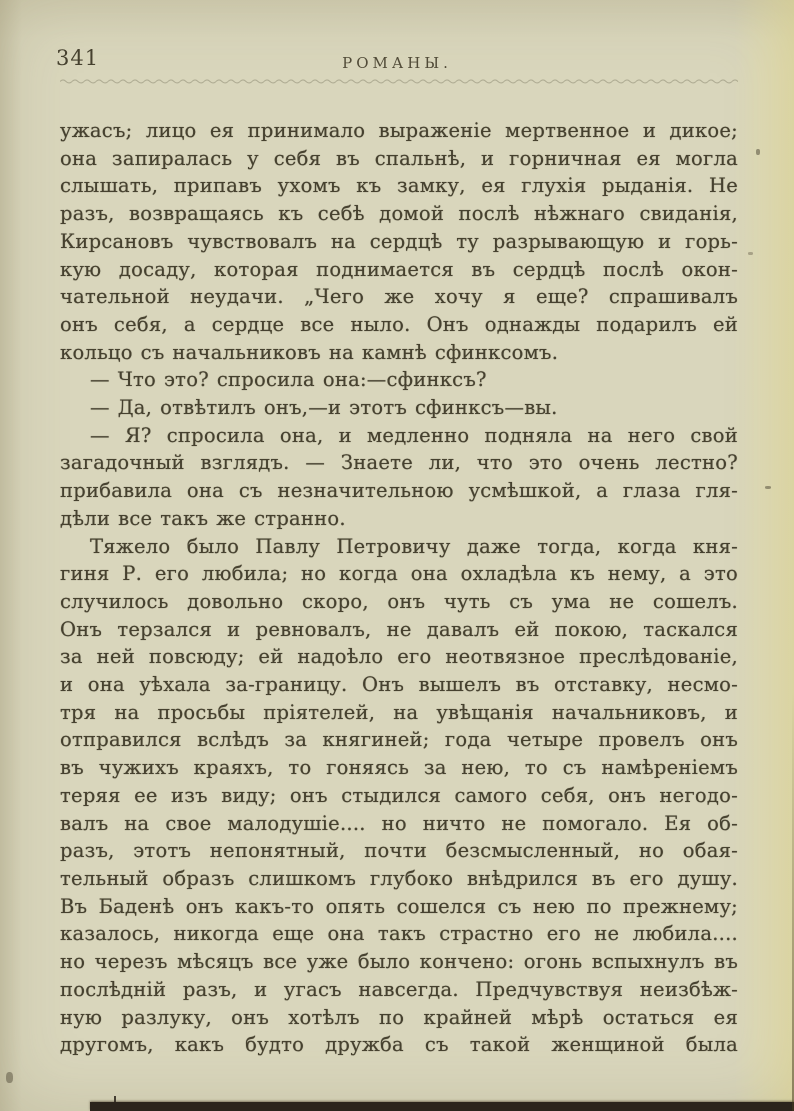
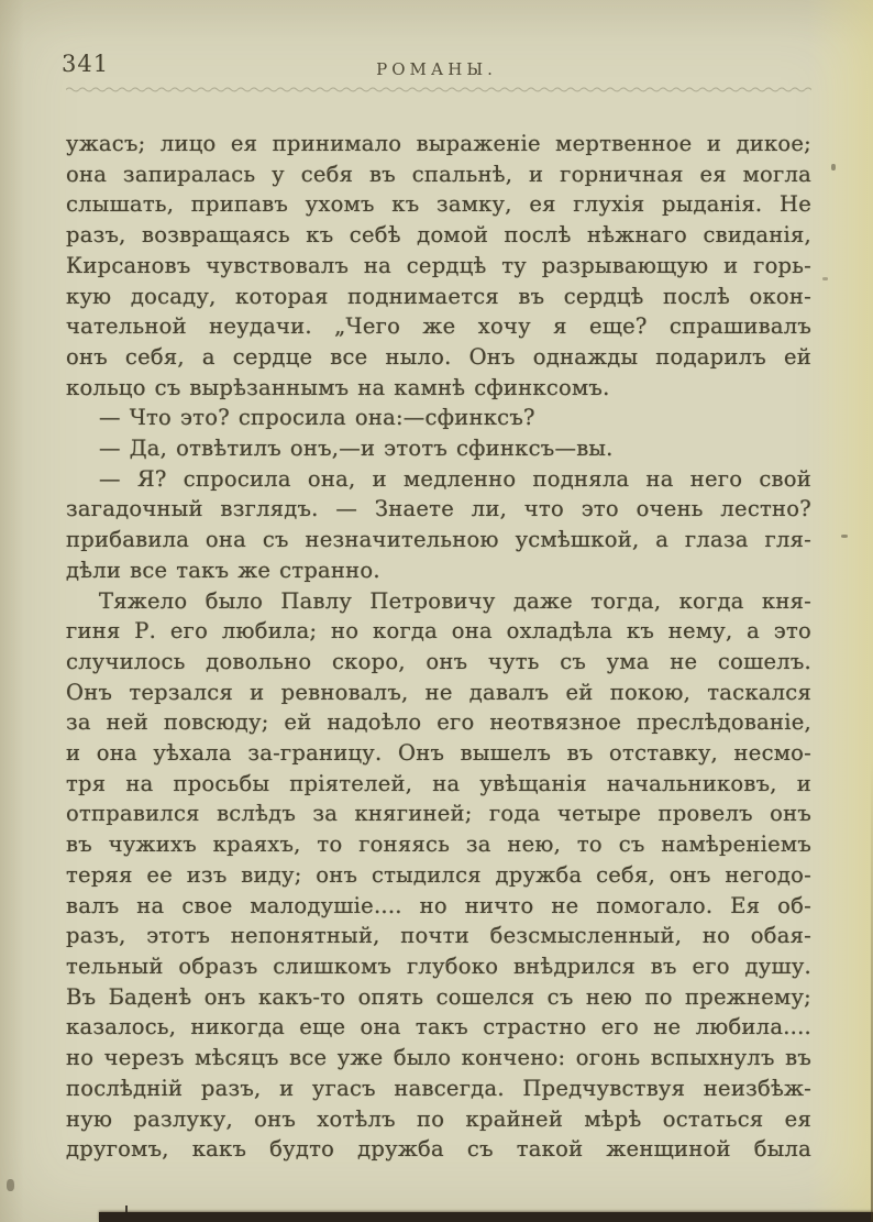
  341
  РОМАНЫ.
  ужасъ; лицо ея принимало выраженіе мертвенное и дикое;
  она запиралась у себя въ спальнѣ, и горничная ея могла
  слышать, припавъ ухомъ къ замку, ея глухія рыданія. Не
  разъ, возвращаясь къ себѣ домой послѣ нѣжнаго свиданія,
  Кирсановъ чувствовалъ на сердцѣ ту разрывающую и горь-
  кую досаду, которая поднимается въ сердцѣ послѣ окон-
  чательной неудачи. „Чего же хочу я еще? спрашивалъ
  онъ себя, а сердце все ныло. Онъ однажды подарилъ ей
- кольцо съ начальниковъ на камнѣ сфинксомъ.
+ кольцо съ вырѣзаннымъ на камнѣ сфинксомъ.
  — Что это? спросила она:—сфинксъ?
  — Да, отвѣтилъ онъ,—и этотъ сфинксъ—вы.
  — Я? спросила она, и медленно подняла на него свой
  загадочный взглядъ. — Знаете ли, что это очень лестно?
  прибавила она съ незначительною усмѣшкой, а глаза гля-
  дѣли все такъ же странно.
  Тяжело было Павлу Петровичу даже тогда, когда кня-
  гиня Р. его любила; но когда она охладѣла къ нему, а это
  случилось довольно скоро, онъ чуть съ ума не сошелъ.
  Онъ терзался и ревновалъ, не давалъ ей покою, таскался
  за ней повсюду; ей надоѣло его неотвязное преслѣдованіе,
  и она уѣхала за-границу. Онъ вышелъ въ отставку, несмо-
  тря на просьбы пріятелей, на увѣщанія начальниковъ, и
  отправился вслѣдъ за княгиней; года четыре провелъ онъ
  въ чужихъ краяхъ, то гоняясь за нею, то съ намѣреніемъ
- теряя ее изъ виду; онъ стыдился самого себя, онъ негодо-
+ теряя ее изъ виду; онъ стыдился дружба себя, онъ негодо-
  валъ на свое малодушіе.... но ничто не помогало. Ея об-
  разъ, этотъ непонятный, почти безсмысленный, но обая-
  тельный образъ слишкомъ глубоко внѣдрился въ его душу.
  Въ Баденѣ онъ какъ-то опять сошелся съ нею по прежнему;
  казалось, никогда еще она такъ страстно его не любила....
  но черезъ мѣсяцъ все уже было кончено: огонь вспыхнулъ въ
  послѣдній разъ, и угасъ навсегда. Предчувствуя неизбѣж-
  ную разлуку, онъ хотѣлъ по крайней мѣрѣ остаться ея
  другомъ, какъ будто дружба съ такой женщиной была
